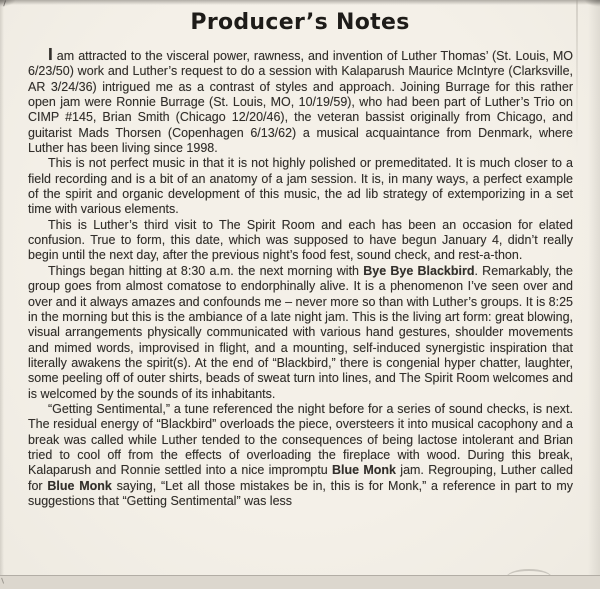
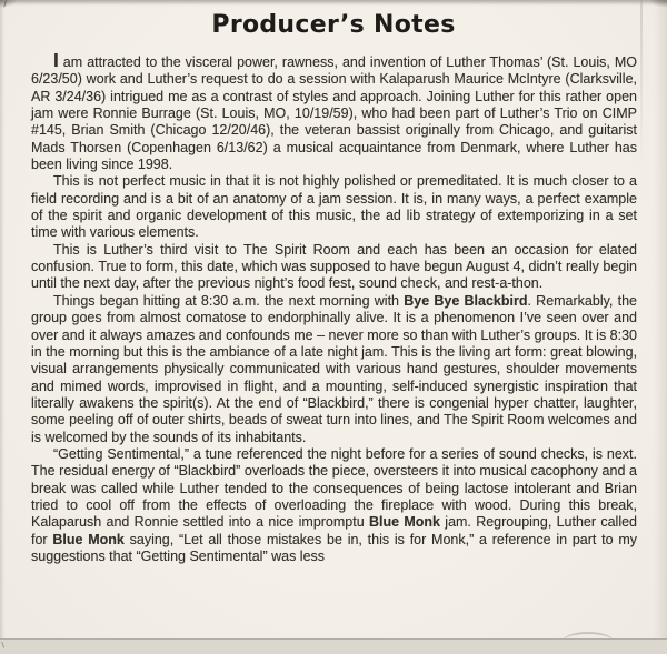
  Producer’s Notes
- I am attracted to the visceral power, rawness, and invention of Luther Thomas’ (St. Louis, MO 6/23/50) work and Luther’s request to do a session with Kalaparush Maurice McIntyre (Clarksville, AR 3/24/36) intrigued me as a contrast of styles and approach. Joining Burrage for this rather open jam were Ronnie Burrage (St. Louis, MO, 10/19/59), who had been part of Luther’s Trio on CIMP #145, Brian Smith (Chicago 12/20/46), the veteran bassist originally from Chicago, and guitarist Mads Thorsen (Copenhagen 6/13/62) a musical acquaintance from Denmark, where Luther has been living since 1998.
+ I am attracted to the visceral power, rawness, and invention of Luther Thomas’ (St. Louis, MO 6/23/50) work and Luther’s request to do a session with Kalaparush Maurice McIntyre (Clarksville, AR 3/24/36) intrigued me as a contrast of styles and approach. Joining Luther for this rather open jam were Ronnie Burrage (St. Louis, MO, 10/19/59), who had been part of Luther’s Trio on CIMP #145, Brian Smith (Chicago 12/20/46), the veteran bassist originally from Chicago, and guitarist Mads Thorsen (Copenhagen 6/13/62) a musical acquaintance from Denmark, where Luther has been living since 1998.
  This is not perfect music in that it is not highly polished or premeditated. It is much closer to a field recording and is a bit of an anatomy of a jam session. It is, in many ways, a perfect example of the spirit and organic development of this music, the ad lib strategy of extemporizing in a set time with various elements.
- This is Luther’s third visit to The Spirit Room and each has been an occasion for elated confusion. True to form, this date, which was supposed to have begun January 4, didn’t really begin until the next day, after the previous night’s food fest, sound check, and rest-a-thon.
+ This is Luther’s third visit to The Spirit Room and each has been an occasion for elated confusion. True to form, this date, which was supposed to have begun August 4, didn’t really begin until the next day, after the previous night’s food fest, sound check, and rest-a-thon.
- Things began hitting at 8:30 a.m. the next morning with Bye Bye Blackbird. Remarkably, the group goes from almost comatose to endorphinally alive. It is a phenomenon I’ve seen over and over and it always amazes and confounds me – never more so than with Luther’s groups. It is 8:25 in the morning but this is the ambiance of a late night jam. This is the living art form: great blowing, visual arrangements physically communicated with various hand gestures, shoulder movements and mimed words, improvised in flight, and a mounting, self-induced synergistic inspiration that literally awakens the spirit(s). At the end of “Blackbird,” there is congenial hyper chatter, laughter, some peeling off of outer shirts, beads of sweat turn into lines, and The Spirit Room welcomes and is welcomed by the sounds of its inhabitants.
+ Things began hitting at 8:30 a.m. the next morning with Bye Bye Blackbird. Remarkably, the group goes from almost comatose to endorphinally alive. It is a phenomenon I’ve seen over and over and it always amazes and confounds me – never more so than with Luther’s groups. It is 8:30 in the morning but this is the ambiance of a late night jam. This is the living art form: great blowing, visual arrangements physically communicated with various hand gestures, shoulder movements and mimed words, improvised in flight, and a mounting, self-induced synergistic inspiration that literally awakens the spirit(s). At the end of “Blackbird,” there is congenial hyper chatter, laughter, some peeling off of outer shirts, beads of sweat turn into lines, and The Spirit Room welcomes and is welcomed by the sounds of its inhabitants.
  “Getting Sentimental,” a tune referenced the night before for a series of sound checks, is next. The residual energy of “Blackbird” overloads the piece, oversteers it into musical cacophony and a break was called while Luther tended to the consequences of being lactose intolerant and Brian tried to cool off from the effects of overloading the fireplace with wood. During this break, Kalaparush and Ronnie settled into a nice impromptu Blue Monk jam. Regrouping, Luther called for Blue Monk saying, “Let all those mistakes be in, this is for Monk,” a reference in part to my suggestions that “Getting Sentimental” was less
